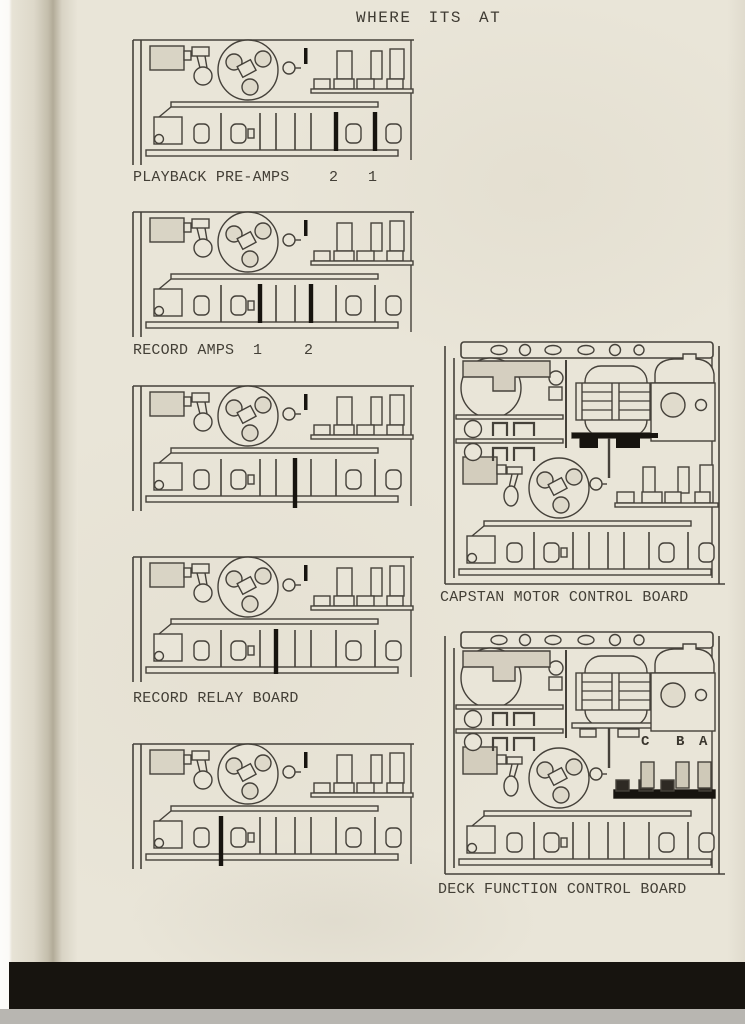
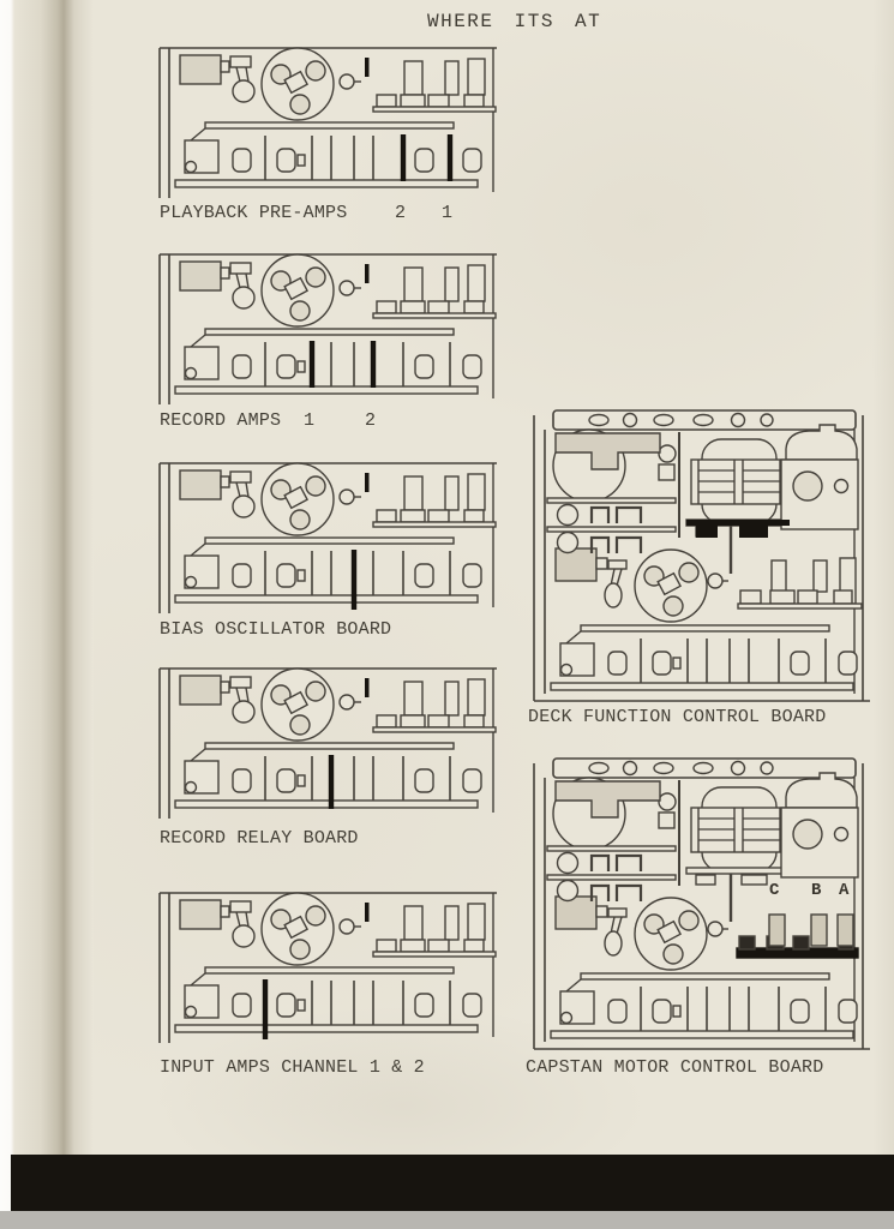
  WHERE ITS AT
  PLAYBACK PRE-AMPS
  2
  1
  RECORD AMPS
  1
  2
+ BIAS OSCILLATOR BOARD
  RECORD RELAY BOARD
+ INPUT AMPS CHANNEL 1 & 2
- CAPSTAN MOTOR CONTROL BOARD
+ DECK FUNCTION CONTROL BOARD
  C
  B
  A
- DECK FUNCTION CONTROL BOARD
+ CAPSTAN MOTOR CONTROL BOARD
